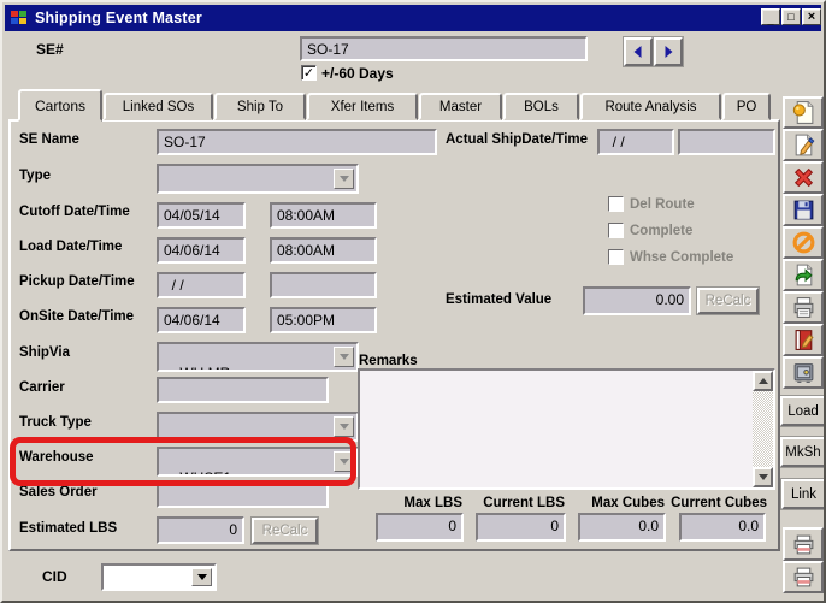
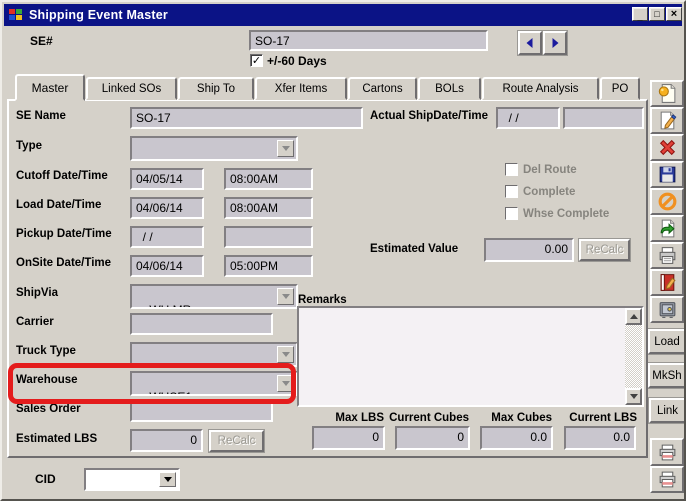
  Shipping Event Master
  _
  □
  ×
  SE#
  SO-17
  ✓
  +/-60 Days
- Cartons
+ Master
  Linked SOs
  Ship To
  Xfer Items
- Master
+ Cartons
  BOLs
  Route Analysis
  PO
  SE Name
  SO-17
  Type
  Cutoff Date/Time
  04/05/14
  08:00AM
  Load Date/Time
  04/06/14
  08:00AM
  Pickup Date/Time
  / /
  OnSite Date/Time
  04/06/14
  05:00PM
  ShipVia
  Carrier
  Truck Type
  Warehouse
  Sales Order
  Estimated LBS
  0
  ReCalc
  Actual ShipDate/Time
  / /
  Del Route
  Complete
  Whse Complete
  Estimated Value
  0.00
  ReCalc
  Remarks
  Max LBS
- Current LBS
+ Current Cubes
  Max Cubes
- Current Cubes
+ Current LBS
  0
  0
  0.0
  0.0
  CID
  Load
  MkSh
  Link
